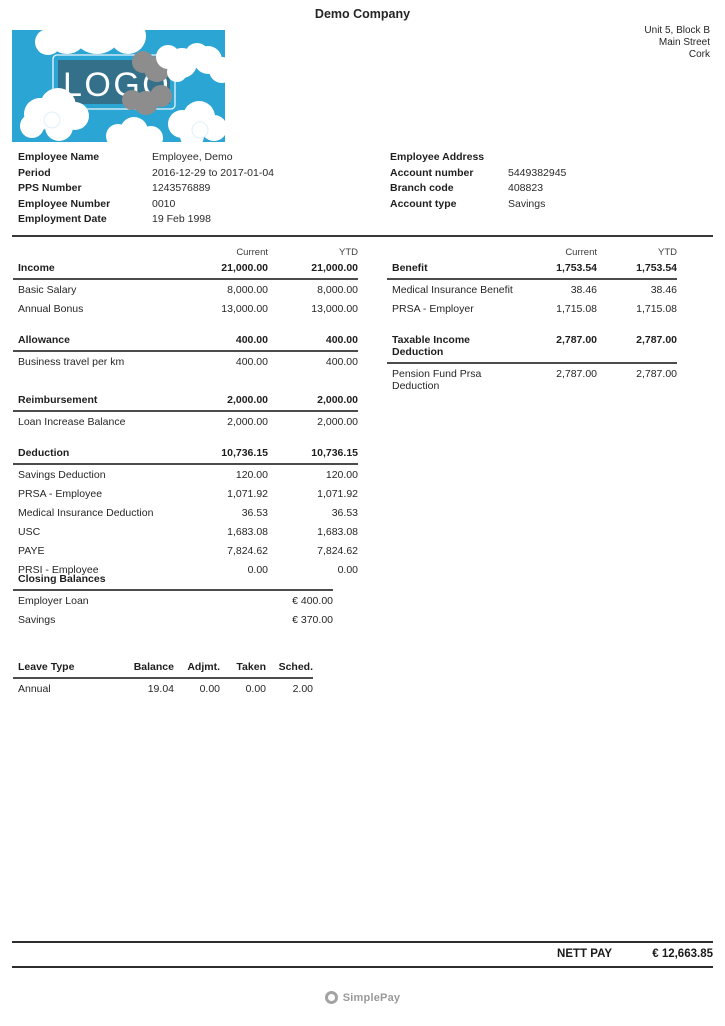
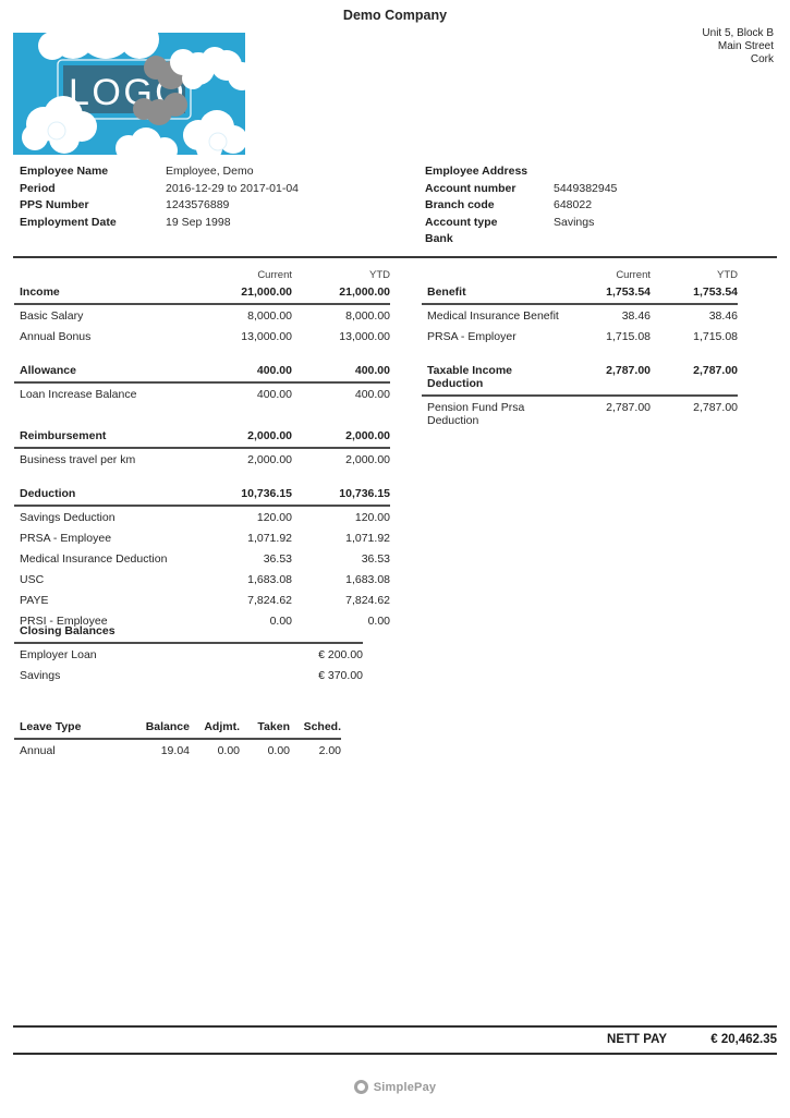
  Demo Company
  Unit 5, Block B
  Main Street
  Cork
  LOGO
  Employee Name
  Employee, Demo
  Period
  2016-12-29 to 2017-01-04
  PPS Number
  1243576889
- Employee Number
- 0010
  Employment Date
- 19 Feb 1998
+ 19 Sep 1998
  Employee Address
  Account number
  5449382945
  Branch code
- 408823
+ 648022
  Account type
  Savings
+ Bank
  Current
  YTD
  Income
  21,000.00
  21,000.00
  Basic Salary
  8,000.00
  8,000.00
  Annual Bonus
  13,000.00
  13,000.00
  Allowance
  400.00
  400.00
- Business travel per km
+ Loan Increase Balance
  400.00
  400.00
  Reimbursement
  2,000.00
  2,000.00
- Loan Increase Balance
+ Business travel per km
  2,000.00
  2,000.00
  Deduction
  10,736.15
  10,736.15
  Savings Deduction
  120.00
  120.00
  PRSA - Employee
  1,071.92
  1,071.92
  Medical Insurance Deduction
  36.53
  36.53
  USC
  1,683.08
  1,683.08
  PAYE
  7,824.62
  7,824.62
  PRSI - Employee
  0.00
  0.00
  Current
  YTD
  Benefit
  1,753.54
  1,753.54
  Medical Insurance Benefit
  38.46
  38.46
  PRSA - Employer
  1,715.08
  1,715.08
  Taxable Income Deduction
  2,787.00
  2,787.00
  Pension Fund Prsa Deduction
  2,787.00
  2,787.00
  Closing Balances
  Employer Loan
- € 400.00
+ € 200.00
  Savings
  € 370.00
  Leave Type
  Balance
  Adjmt.
  Taken
  Sched.
  Annual
  19.04
  0.00
  0.00
  2.00
  NETT PAY
- € 12,663.85
+ € 20,462.35
  SimplePay
